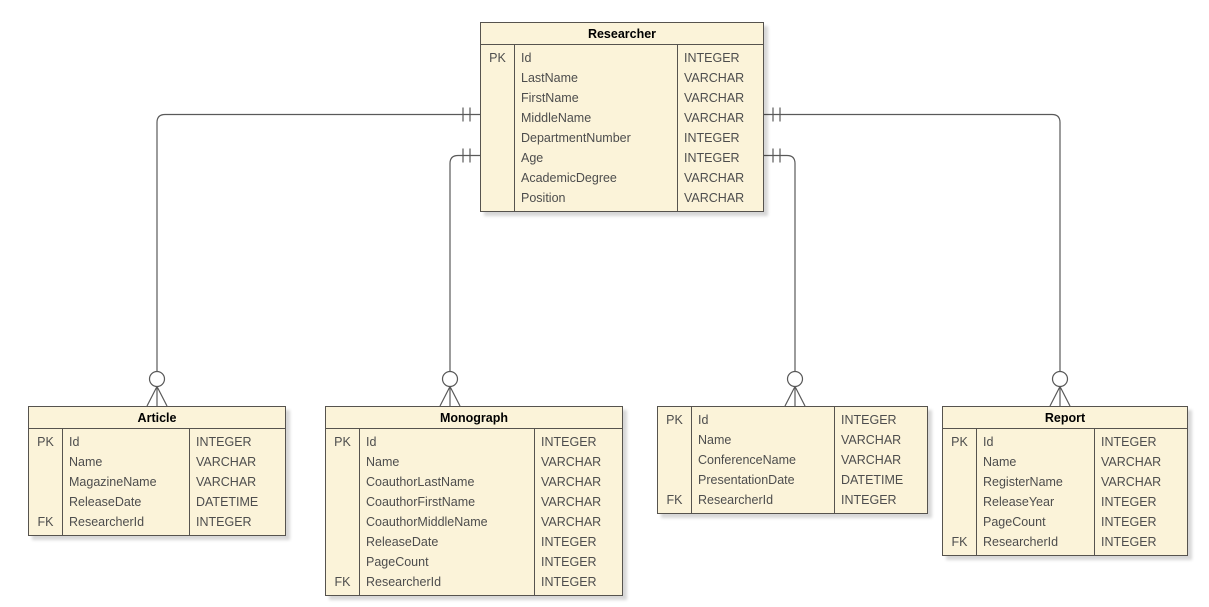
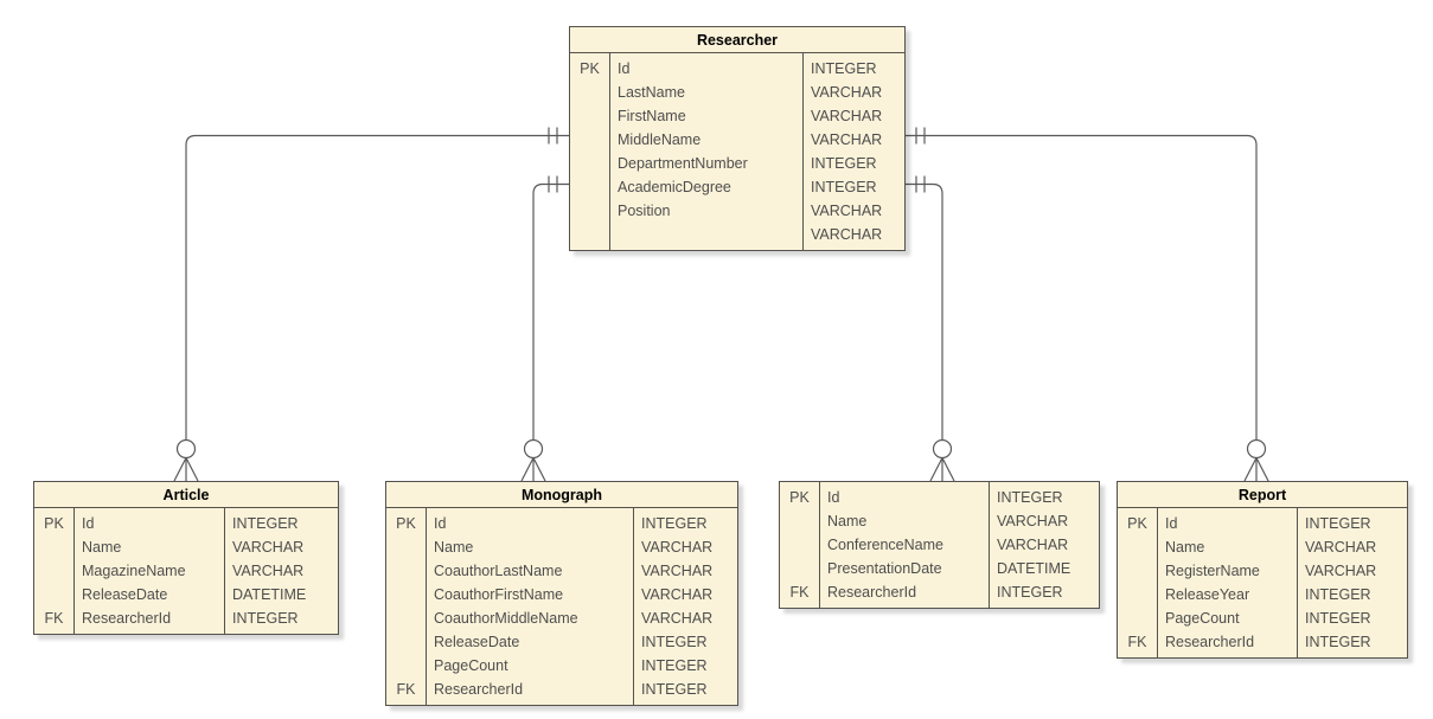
  Researcher
  PK
  Id
  LastName
  FirstName
  MiddleName
  DepartmentNumber
- Age
  AcademicDegree
  Position
  INTEGER
  VARCHAR
  VARCHAR
  VARCHAR
  INTEGER
  INTEGER
  VARCHAR
  VARCHAR
  Article
  PK
  FK
  Id
  Name
  MagazineName
  ReleaseDate
  ResearcherId
  INTEGER
  VARCHAR
  VARCHAR
  DATETIME
  INTEGER
  Monograph
  PK
  FK
  Id
  Name
  CoauthorLastName
  CoauthorFirstName
  CoauthorMiddleName
  ReleaseDate
  PageCount
  ResearcherId
  INTEGER
  VARCHAR
  VARCHAR
  VARCHAR
  VARCHAR
  INTEGER
  INTEGER
  INTEGER
  PK
  FK
  Id
  Name
  ConferenceName
  PresentationDate
  ResearcherId
  INTEGER
  VARCHAR
  VARCHAR
  DATETIME
  INTEGER
  Report
  PK
  FK
  Id
  Name
  RegisterName
  ReleaseYear
  PageCount
  ResearcherId
  INTEGER
  VARCHAR
  VARCHAR
  INTEGER
  INTEGER
  INTEGER
